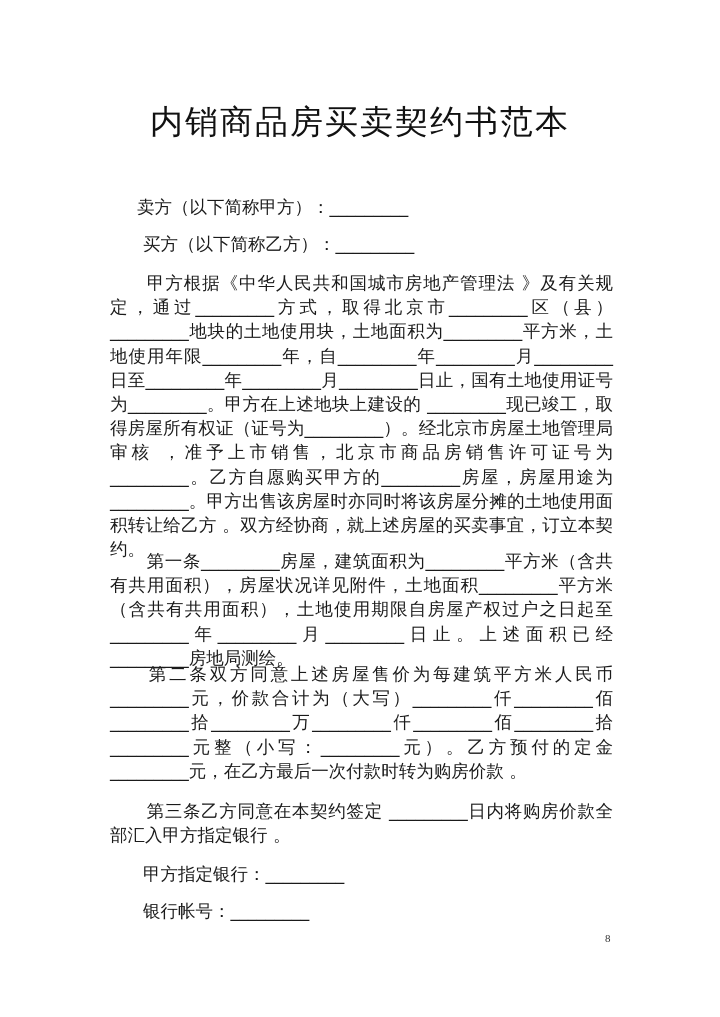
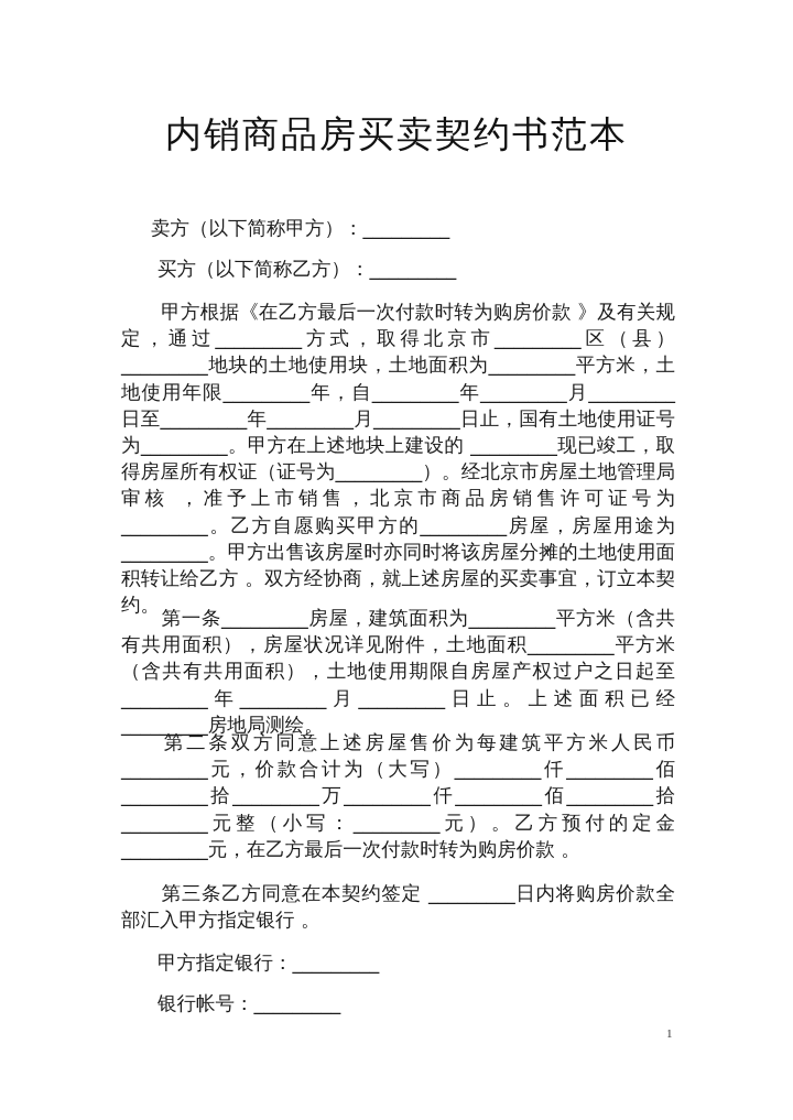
  内销商品房买卖契约书范本
  卖方（以下简称甲方）：_________
  买方（以下简称乙方）：_________
- 甲方根据《中华人民共和国城市房地产管理法 》及有关规定，通过_________方式，取得北京市_________区（县）_________地块的土地使用块，土地面积为_________平方米，土地使用年限_________年，自_________年_________月_________日至_________年_________月_________日止，国有土地使用证号为_________。甲方在上述地块上建设的 _________现已竣工，取得房屋所有权证（证号为_________）。经北京市房屋土地管理局审核 ，准予上市销售，北京市商品房销售许可证号为 _________。乙方自愿购买甲方的_________房屋，房屋用途为_________。甲方出售该房屋时亦同时将该房屋分摊的土地使用面积转让给乙方 。双方经协商，就上述房屋的买卖事宜，订立本契约。
+ 甲方根据《在乙方最后一次付款时转为购房价款 》及有关规定，通过_________方式，取得北京市_________区（县）_________地块的土地使用块，土地面积为_________平方米，土地使用年限_________年，自_________年_________月_________日至_________年_________月_________日止，国有土地使用证号为_________。甲方在上述地块上建设的 _________现已竣工，取得房屋所有权证（证号为_________）。经北京市房屋土地管理局审核 ，准予上市销售，北京市商品房销售许可证号为 _________。乙方自愿购买甲方的_________房屋，房屋用途为_________。甲方出售该房屋时亦同时将该房屋分摊的土地使用面积转让给乙方 。双方经协商，就上述房屋的买卖事宜，订立本契约。
  第一条_________房屋，建筑面积为_________平方米（含共有共用面积），房屋状况详见附件，土地面积_________平方米（含共有共用面积），土地使用期限自房屋产权过户之日起至 _________年_________月_________日止。上述面积已经_________房地局测绘。
  第二条双方同意上述房屋售价为每建筑平方米人民币 _________元，价款合计为（大写）_________仟_________佰_________拾_________万_________仟_________佰_________拾_________元整（小写：_________元）。乙方预付的定金 _________元，在乙方最后一次付款时转为购房价款 。
  第三条乙方同意在本契约签定 _________日内将购房价款全部汇入甲方指定银行 。
  甲方指定银行：_________
  银行帐号：_________
- 8
+ 1
